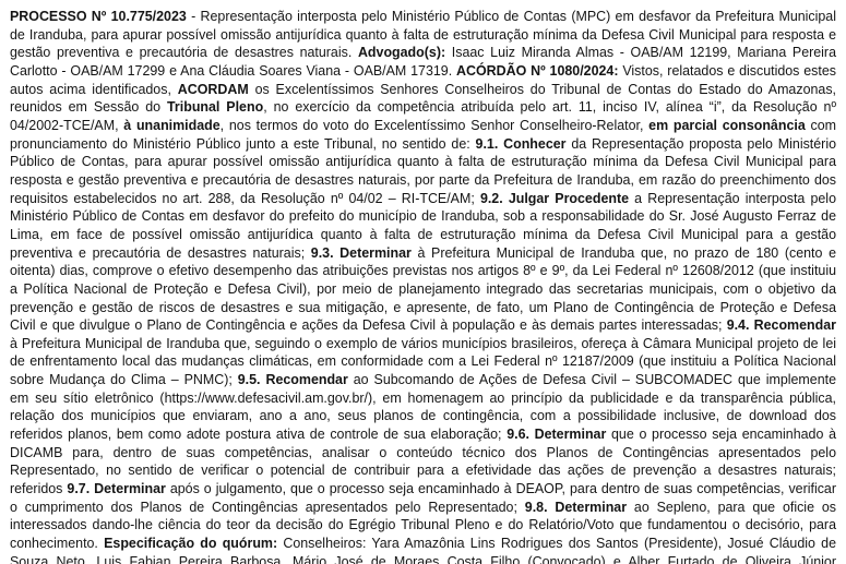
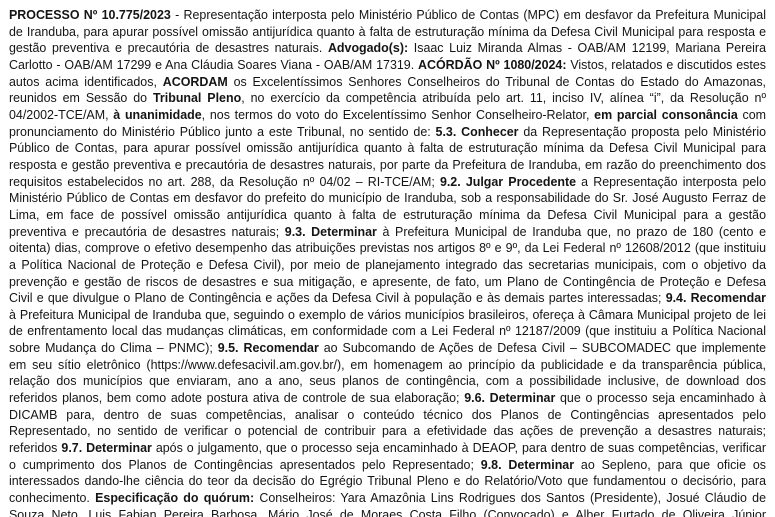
- PROCESSO Nº 10.775/2023 - Representação interposta pelo Ministério Público de Contas (MPC) em desfavor da Prefeitura Municipal de Iranduba, para apurar possível omissão antijurídica quanto à falta de estruturação mínima da Defesa Civil Municipal para resposta e gestão preventiva e precautória de desastres naturais. Advogado(s): Isaac Luiz Miranda Almas - OAB/AM 12199, Mariana Pereira Carlotto - OAB/AM 17299 e Ana Cláudia Soares Viana - OAB/AM 17319. ACÓRDÃO Nº 1080/2024: Vistos, relatados e discutidos estes autos acima identificados, ACORDAM os Excelentíssimos Senhores Conselheiros do Tribunal de Contas do Estado do Amazonas, reunidos em Sessão do Tribunal Pleno, no exercício da competência atribuída pelo art. 11, inciso IV, alínea “i”, da Resolução nº 04/2002-TCE/AM, à unanimidade, nos termos do voto do Excelentíssimo Senhor Conselheiro-Relator, em parcial consonância com pronunciamento do Ministério Público junto a este Tribunal, no sentido de: 9.1. Conhecer da Representação proposta pelo Ministério Público de Contas, para apurar possível omissão antijurídica quanto à falta de estruturação mínima da Defesa Civil Municipal para resposta e gestão preventiva e precautória de desastres naturais, por parte da Prefeitura de Iranduba, em razão do preenchimento dos requisitos estabelecidos no art. 288, da Resolução nº 04/02 – RI-TCE/AM; 9.2. Julgar Procedente a Representação interposta pelo Ministério Público de Contas em desfavor do prefeito do município de Iranduba, sob a responsabilidade do Sr. José Augusto Ferraz de Lima, em face de possível omissão antijurídica quanto à falta de estruturação mínima da Defesa Civil Municipal para a gestão preventiva e precautória de desastres naturais; 9.3. Determinar à Prefeitura Municipal de Iranduba que, no prazo de 180 (cento e oitenta) dias, comprove o efetivo desempenho das atribuições previstas nos artigos 8º e 9º, da Lei Federal nº 12608/2012 (que instituiu a Política Nacional de Proteção e Defesa Civil), por meio de planejamento integrado das secretarias municipais, com o objetivo da prevenção e gestão de riscos de desastres e sua mitigação, e apresente, de fato, um Plano de Contingência de Proteção e Defesa Civil e que divulgue o Plano de Contingência e ações da Defesa Civil à população e às demais partes interessadas; 9.4. Recomendar à Prefeitura Municipal de Iranduba que, seguindo o exemplo de vários municípios brasileiros, ofereça à Câmara Municipal projeto de lei de enfrentamento local das mudanças climáticas, em conformidade com a Lei Federal nº 12187/2009 (que instituiu a Política Nacional sobre Mudança do Clima – PNMC); 9.5. Recomendar ao Subcomando de Ações de Defesa Civil – SUBCOMADEC que implemente em seu sítio eletrônico (https://www.defesacivil.am.gov.br/), em homenagem ao princípio da publicidade e da transparência pública, relação dos municípios que enviaram, ano a ano, seus planos de contingência, com a possibilidade inclusive, de download dos referidos planos, bem como adote postura ativa de controle de sua elaboração; 9.6. Determinar que o processo seja encaminhado à DICAMB para, dentro de suas competências, analisar o conteúdo técnico dos Planos de Contingências apresentados pelo Representado, no sentido de verificar o potencial de contribuir para a efetividade das ações de prevenção a desastres naturais; referidos 9.7. Determinar após o julgamento, que o processo seja encaminhado à DEAOP, para dentro de suas competências, verificar o cumprimento dos Planos de Contingências apresentados pelo Representado; 9.8. Determinar ao Sepleno, para que oficie os interessados dando-lhe ciência do teor da decisão do Egrégio Tribunal Pleno e do Relatório/Voto que fundamentou o decisório, para conhecimento. Especificação do quórum: Conselheiros: Yara Amazônia Lins Rodrigues dos Santos (Presidente), Josué Cláudio de Souza Neto, Luis Fabian Pereira Barbosa, Mário José de Moraes Costa Filho (Convocado) e Alber Furtado de Oliveira Júnior
+ PROCESSO Nº 10.775/2023 - Representação interposta pelo Ministério Público de Contas (MPC) em desfavor da Prefeitura Municipal de Iranduba, para apurar possível omissão antijurídica quanto à falta de estruturação mínima da Defesa Civil Municipal para resposta e gestão preventiva e precautória de desastres naturais. Advogado(s): Isaac Luiz Miranda Almas - OAB/AM 12199, Mariana Pereira Carlotto - OAB/AM 17299 e Ana Cláudia Soares Viana - OAB/AM 17319. ACÓRDÃO Nº 1080/2024: Vistos, relatados e discutidos estes autos acima identificados, ACORDAM os Excelentíssimos Senhores Conselheiros do Tribunal de Contas do Estado do Amazonas, reunidos em Sessão do Tribunal Pleno, no exercício da competência atribuída pelo art. 11, inciso IV, alínea “i”, da Resolução nº 04/2002-TCE/AM, à unanimidade, nos termos do voto do Excelentíssimo Senhor Conselheiro-Relator, em parcial consonância com pronunciamento do Ministério Público junto a este Tribunal, no sentido de: 5.3. Conhecer da Representação proposta pelo Ministério Público de Contas, para apurar possível omissão antijurídica quanto à falta de estruturação mínima da Defesa Civil Municipal para resposta e gestão preventiva e precautória de desastres naturais, por parte da Prefeitura de Iranduba, em razão do preenchimento dos requisitos estabelecidos no art. 288, da Resolução nº 04/02 – RI-TCE/AM; 9.2. Julgar Procedente a Representação interposta pelo Ministério Público de Contas em desfavor do prefeito do município de Iranduba, sob a responsabilidade do Sr. José Augusto Ferraz de Lima, em face de possível omissão antijurídica quanto à falta de estruturação mínima da Defesa Civil Municipal para a gestão preventiva e precautória de desastres naturais; 9.3. Determinar à Prefeitura Municipal de Iranduba que, no prazo de 180 (cento e oitenta) dias, comprove o efetivo desempenho das atribuições previstas nos artigos 8º e 9º, da Lei Federal nº 12608/2012 (que instituiu a Política Nacional de Proteção e Defesa Civil), por meio de planejamento integrado das secretarias municipais, com o objetivo da prevenção e gestão de riscos de desastres e sua mitigação, e apresente, de fato, um Plano de Contingência de Proteção e Defesa Civil e que divulgue o Plano de Contingência e ações da Defesa Civil à população e às demais partes interessadas; 9.4. Recomendar à Prefeitura Municipal de Iranduba que, seguindo o exemplo de vários municípios brasileiros, ofereça à Câmara Municipal projeto de lei de enfrentamento local das mudanças climáticas, em conformidade com a Lei Federal nº 12187/2009 (que instituiu a Política Nacional sobre Mudança do Clima – PNMC); 9.5. Recomendar ao Subcomando de Ações de Defesa Civil – SUBCOMADEC que implemente em seu sítio eletrônico (https://www.defesacivil.am.gov.br/), em homenagem ao princípio da publicidade e da transparência pública, relação dos municípios que enviaram, ano a ano, seus planos de contingência, com a possibilidade inclusive, de download dos referidos planos, bem como adote postura ativa de controle de sua elaboração; 9.6. Determinar que o processo seja encaminhado à DICAMB para, dentro de suas competências, analisar o conteúdo técnico dos Planos de Contingências apresentados pelo Representado, no sentido de verificar o potencial de contribuir para a efetividade das ações de prevenção a desastres naturais; referidos 9.7. Determinar após o julgamento, que o processo seja encaminhado à DEAOP, para dentro de suas competências, verificar o cumprimento dos Planos de Contingências apresentados pelo Representado; 9.8. Determinar ao Sepleno, para que oficie os interessados dando-lhe ciência do teor da decisão do Egrégio Tribunal Pleno e do Relatório/Voto que fundamentou o decisório, para conhecimento. Especificação do quórum: Conselheiros: Yara Amazônia Lins Rodrigues dos Santos (Presidente), Josué Cláudio de Souza Neto, Luis Fabian Pereira Barbosa, Mário José de Moraes Costa Filho (Convocado) e Alber Furtado de Oliveira Júnior
